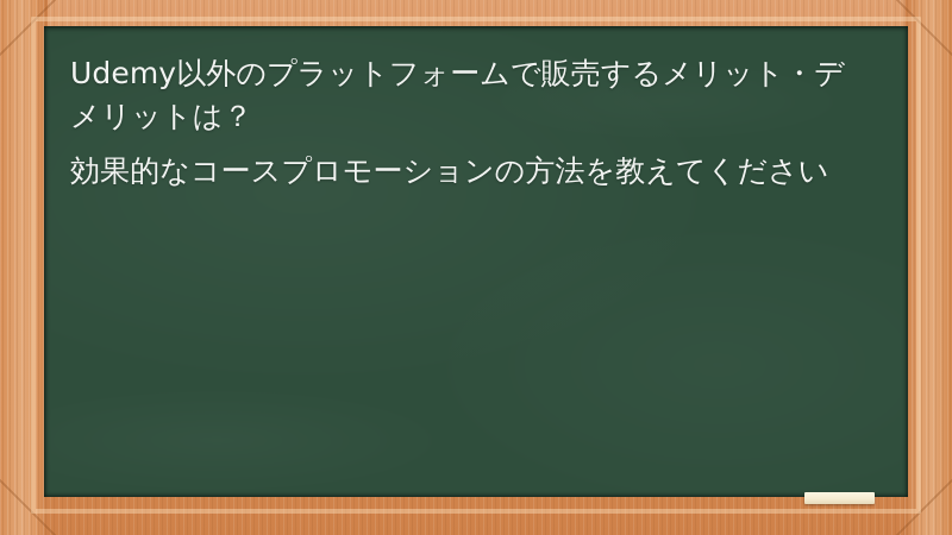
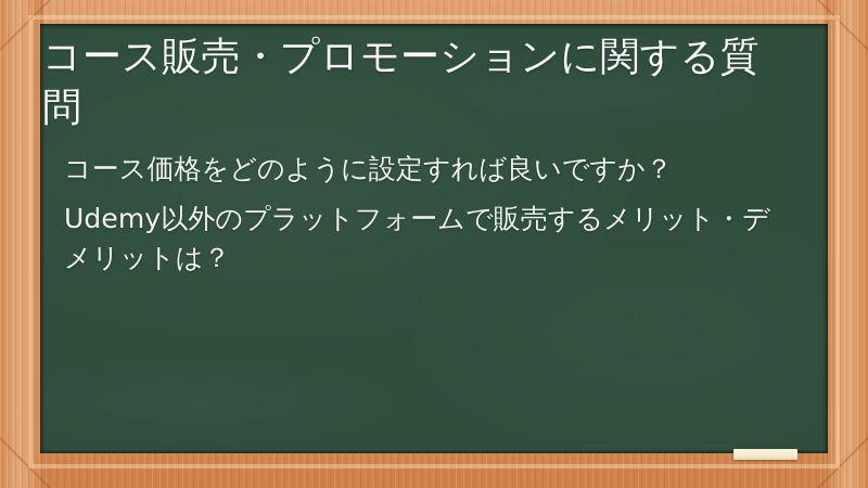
+ コース販売・プロモーションに関する質問
+ コース価格をどのように設定すれば良いですか？
  Udemy以外のプラットフォームで販売するメリット・デメリットは？
- 効果的なコースプロモーションの方法を教えてください
